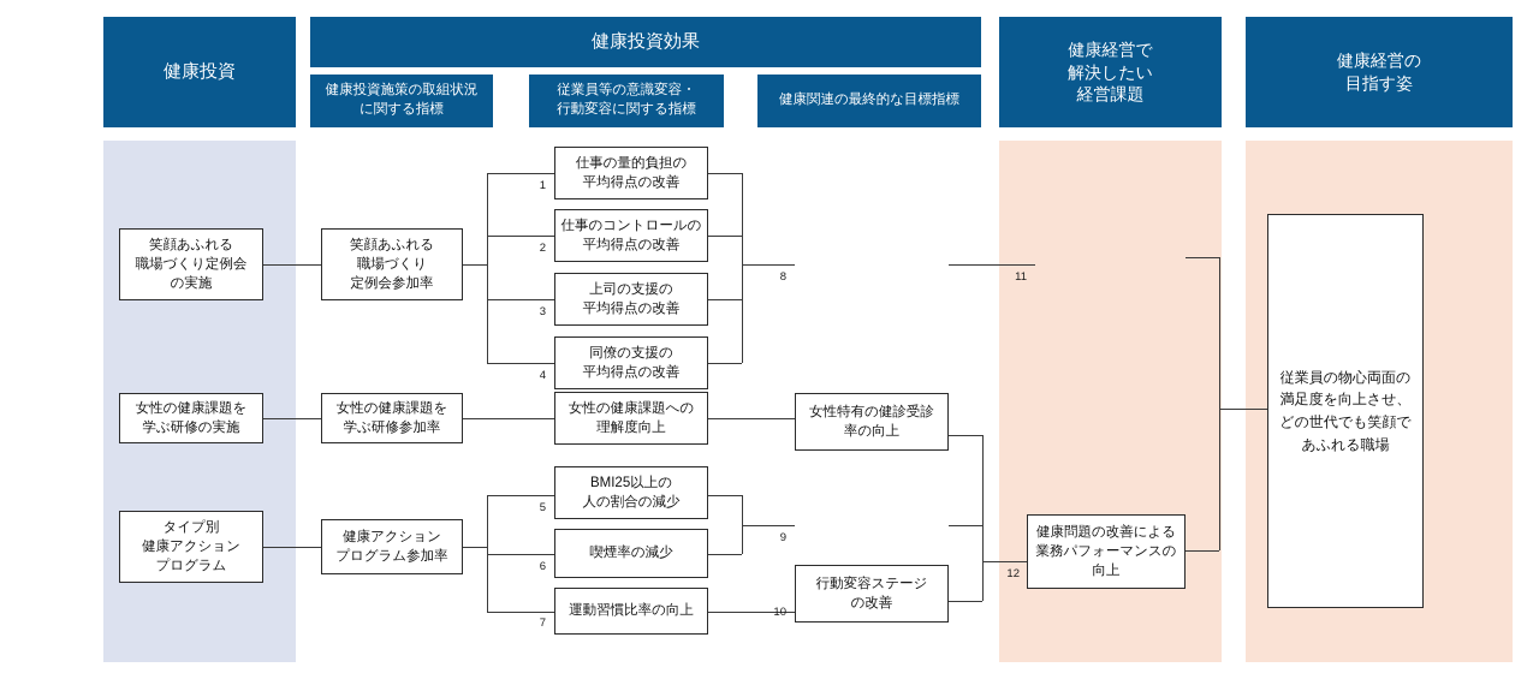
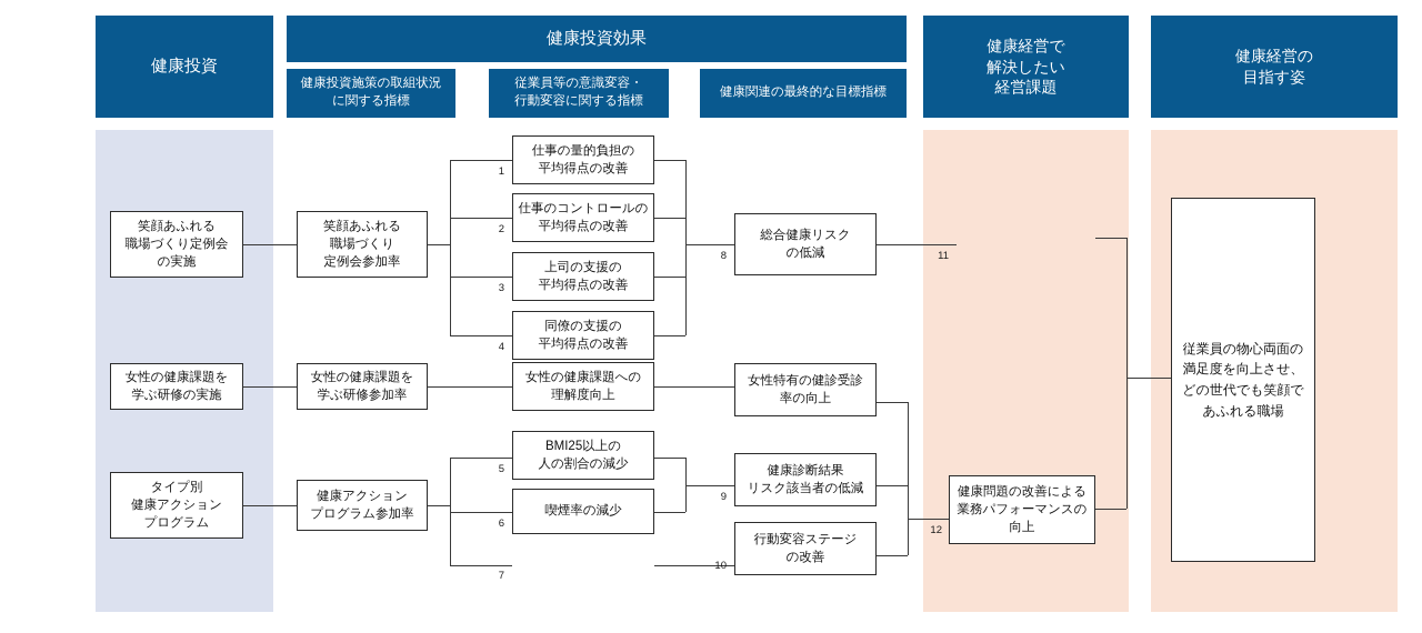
  健康投資
  健康投資効果
  健康投資施策の取組状況
  に関する指標
  従業員等の意識変容・
  行動変容に関する指標
  健康関連の最終的な目標指標
  健康経営で
  解決したい
  経営課題
  健康経営の
  目指す姿
  笑顔あふれる
  職場づくり定例会
  の実施
  女性の健康課題を
  学ぶ研修の実施
  タイプ別
  健康アクション
  プログラム
  笑顔あふれる
  職場づくり
  定例会参加率
  女性の健康課題を
  学ぶ研修参加率
  健康アクション
  プログラム参加率
  仕事の量的負担の
  平均得点の改善
  1
  仕事のコントロールの
  平均得点の改善
  2
  上司の支援の
  平均得点の改善
  3
  同僚の支援の
  平均得点の改善
  4
  女性の健康課題への
  理解度向上
  BMI25以上の
  人の割合の減少
  5
  喫煙率の減少
  6
- 運動習慣比率の向上
  7
+ 総合健康リスク
+ の低減
  8
  女性特有の健診受診
  率の向上
+ 健康診断結果
+ リスク該当者の低減
  9
  行動変容ステージ
  の改善
  10
  11
  健康問題の改善による
  業務パフォーマンスの
  向上
  12
  従業員の物心両面の
  満足度を向上させ、
  どの世代でも笑顔で
  あふれる職場
